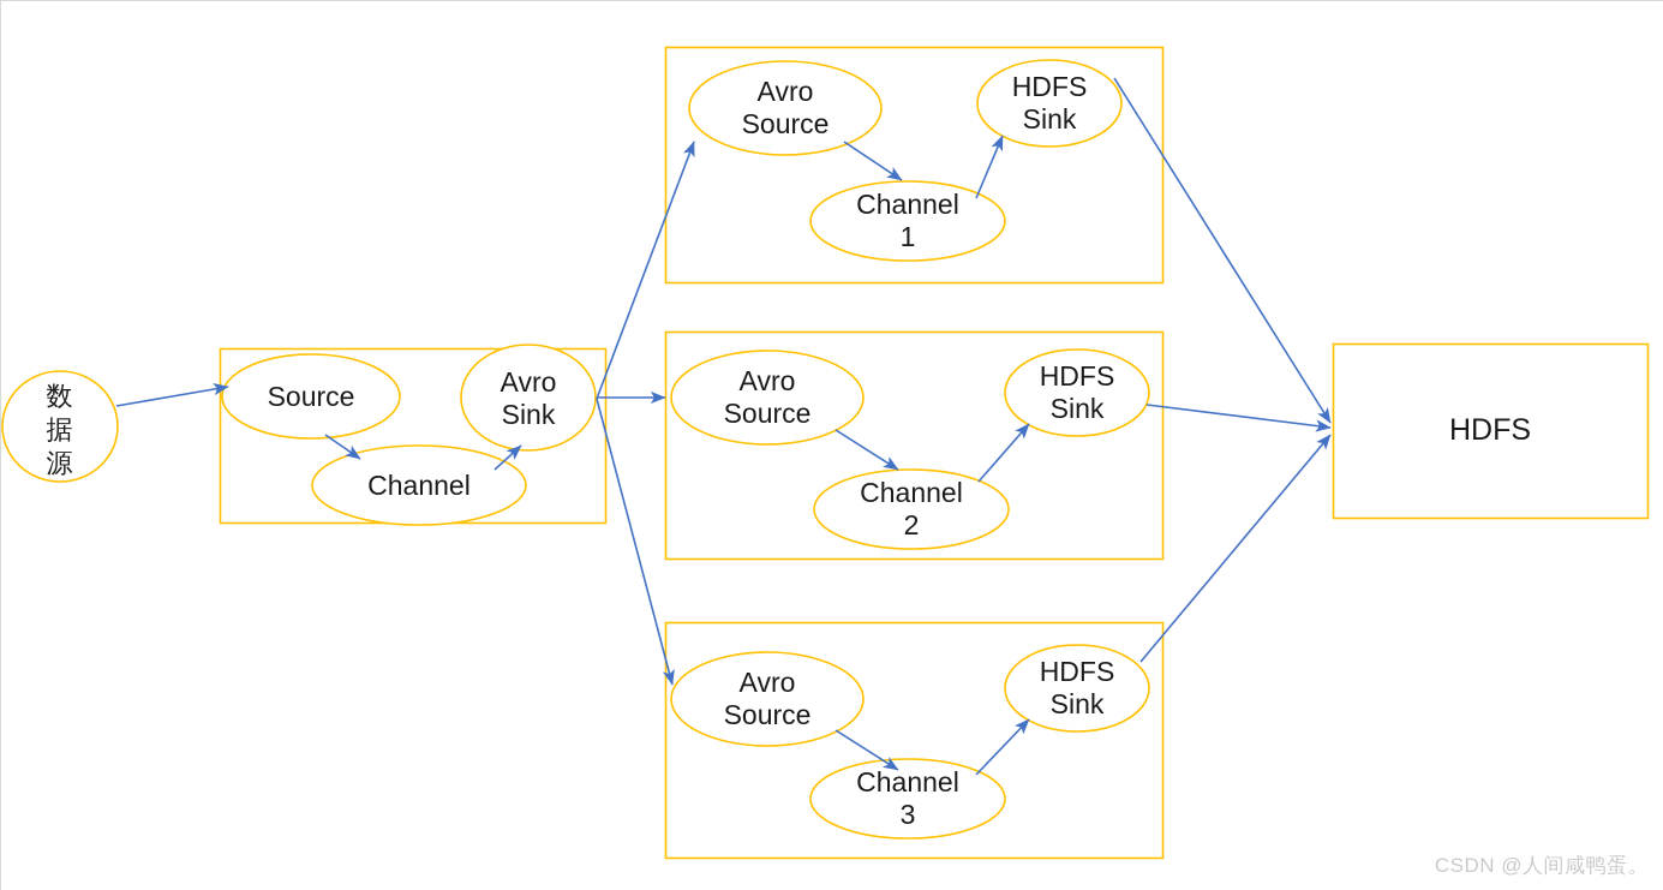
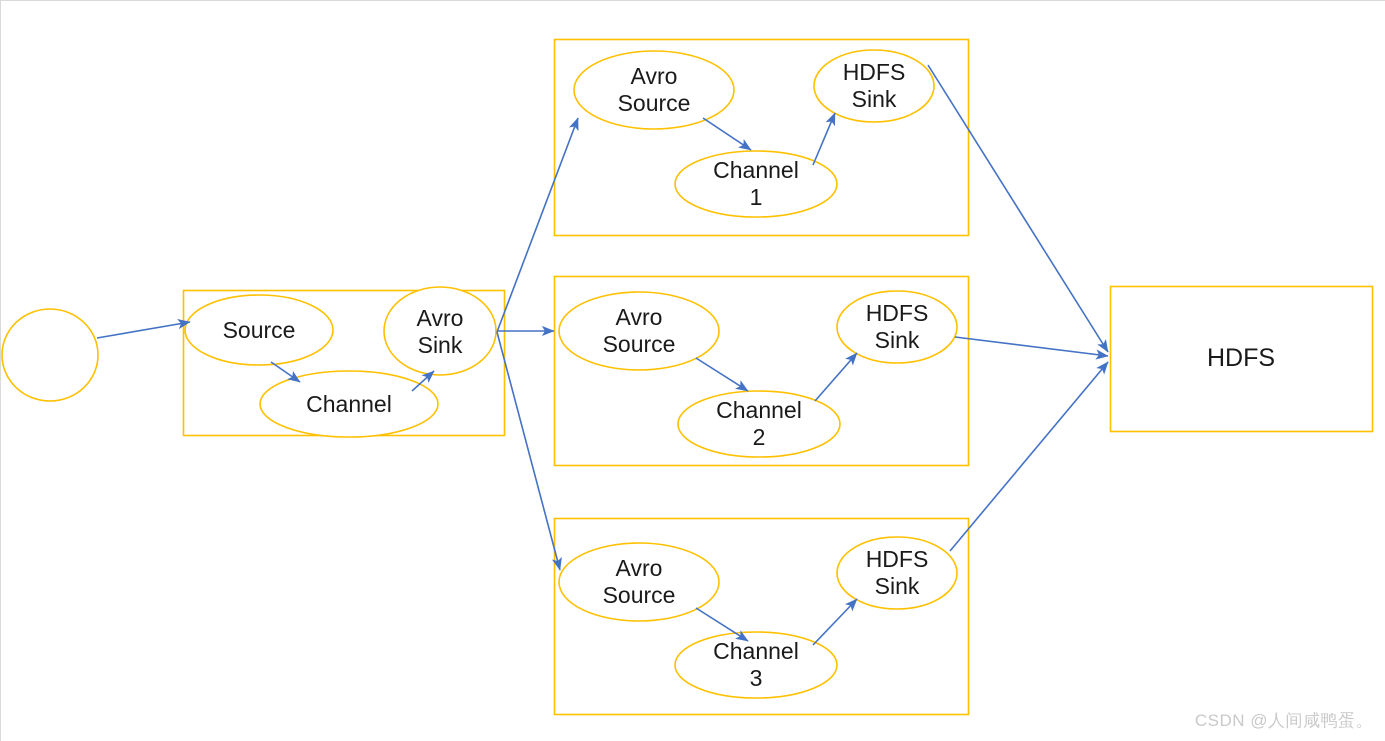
- 数
- 据
- 源
  Source
  Channel
  Avro
  Sink
  Avro
  Source
  Channel
  1
  HDFS
  Sink
  Avro
  Source
  Channel
  2
  HDFS
  Sink
  Avro
  Source
  Channel
  3
  HDFS
  Sink
  HDFS
  CSDN @人间咸鸭蛋。
